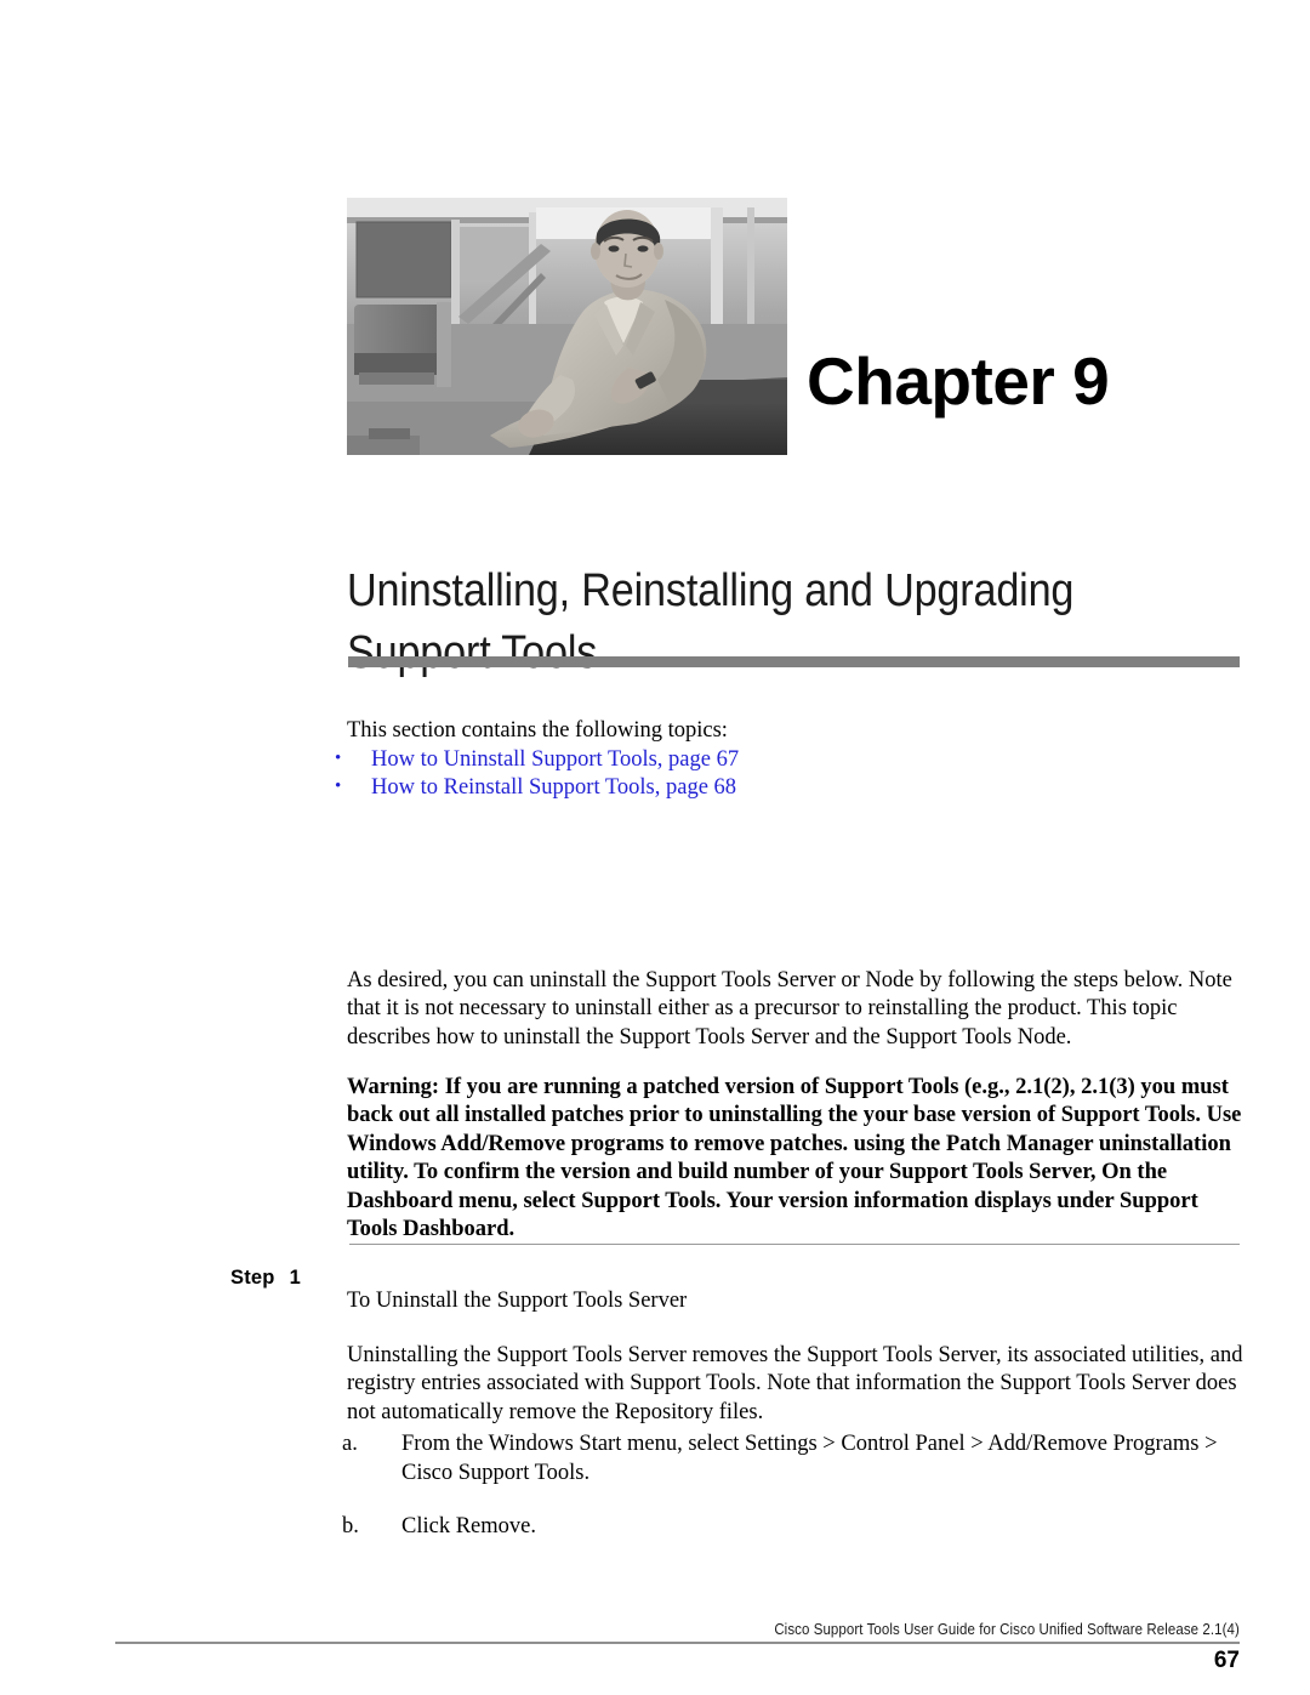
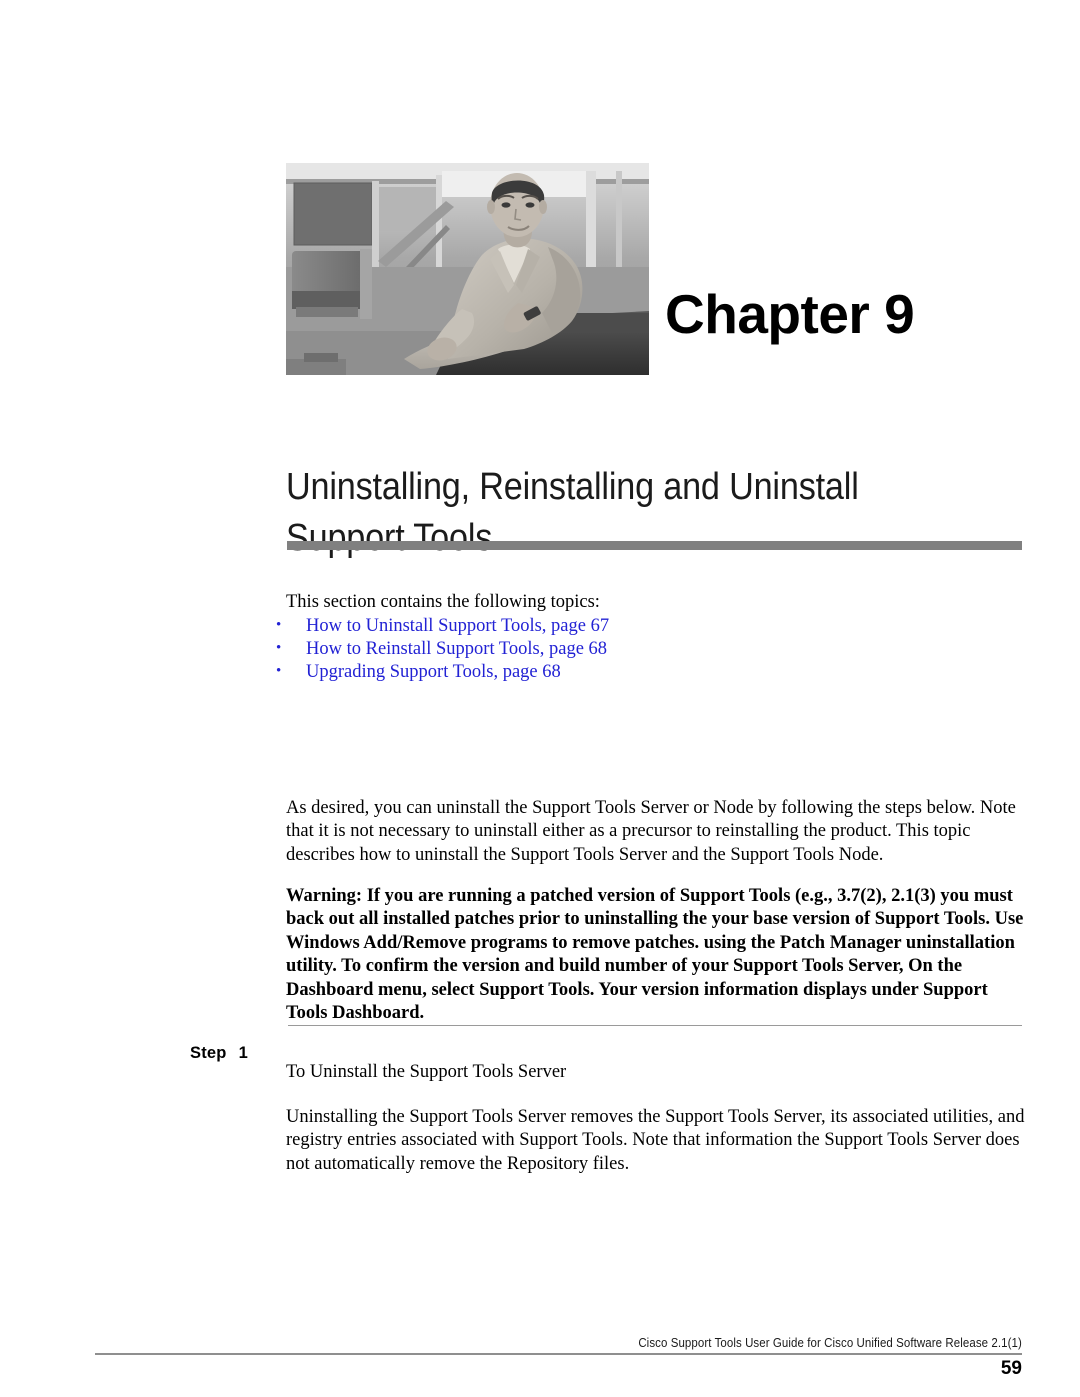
  Chapter 9
- Uninstalling, Reinstalling and Upgrading Support Tools
+ Uninstalling, Reinstalling and Uninstall Support Tools
  This section contains the following topics:
  How to Uninstall Support Tools, page 67
  How to Reinstall Support Tools, page 68
+ Upgrading Support Tools, page 68
  As desired, you can uninstall the Support Tools Server or Node by following the steps below. Note that it is not necessary to uninstall either as a precursor to reinstalling the product. This topic describes how to uninstall the Support Tools Server and the Support Tools Node.
- Warning: If you are running a patched version of Support Tools (e.g., 2.1(2), 2.1(3) you must back out all installed patches prior to uninstalling the your base version of Support Tools. Use Windows Add/Remove programs to remove patches. using the Patch Manager uninstallation utility. To confirm the version and build number of your Support Tools Server, On the Dashboard menu, select Support Tools. Your version information displays under Support Tools Dashboard.
+ Warning: If you are running a patched version of Support Tools (e.g., 3.7(2), 2.1(3) you must back out all installed patches prior to uninstalling the your base version of Support Tools. Use Windows Add/Remove programs to remove patches. using the Patch Manager uninstallation utility. To confirm the version and build number of your Support Tools Server, On the Dashboard menu, select Support Tools. Your version information displays under Support Tools Dashboard.
  Step 1
  To Uninstall the Support Tools Server
  Uninstalling the Support Tools Server removes the Support Tools Server, its associated utilities, and registry entries associated with Support Tools. Note that information the Support Tools Server does not automatically remove the Repository files.
- a.
- From the Windows Start menu, select Settings > Control Panel > Add/Remove Programs > Cisco Support Tools.
- b.
- Click Remove.
- Cisco Support Tools User Guide for Cisco Unified Software Release 2.1(4)
+ Cisco Support Tools User Guide for Cisco Unified Software Release 2.1(1)
- 67
+ 59
